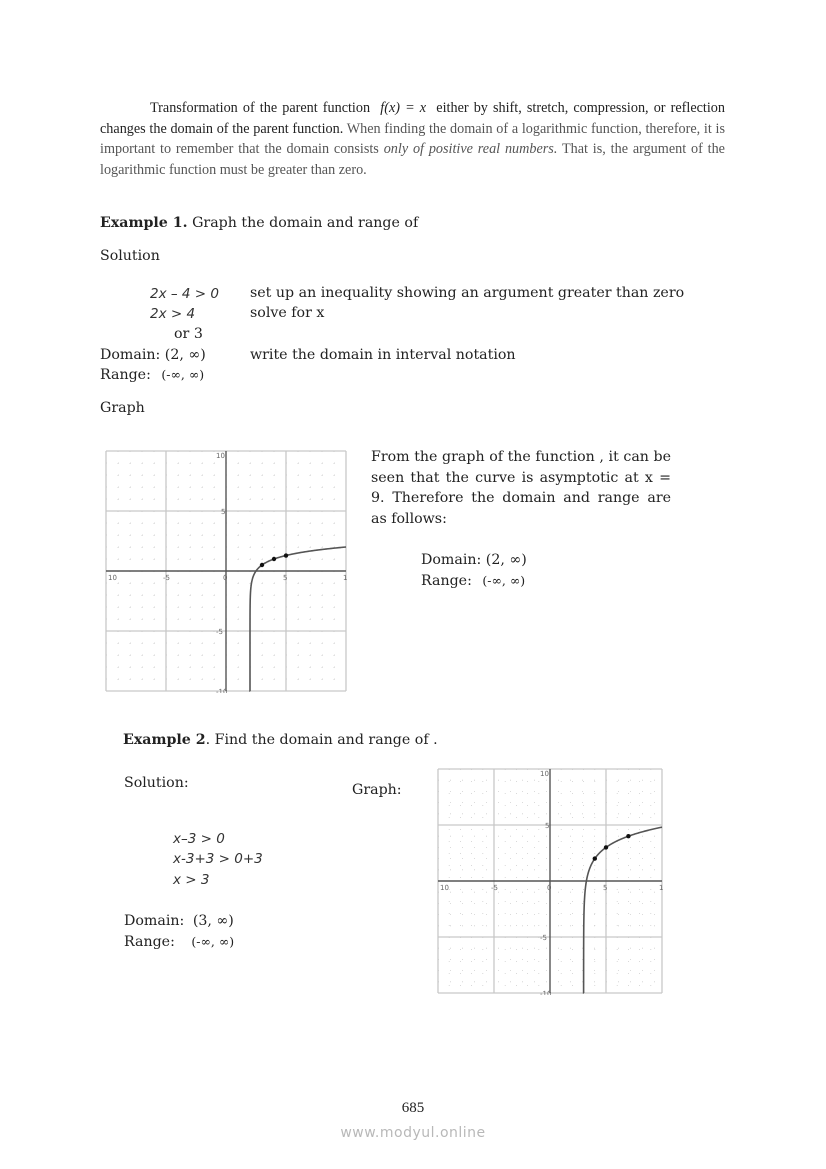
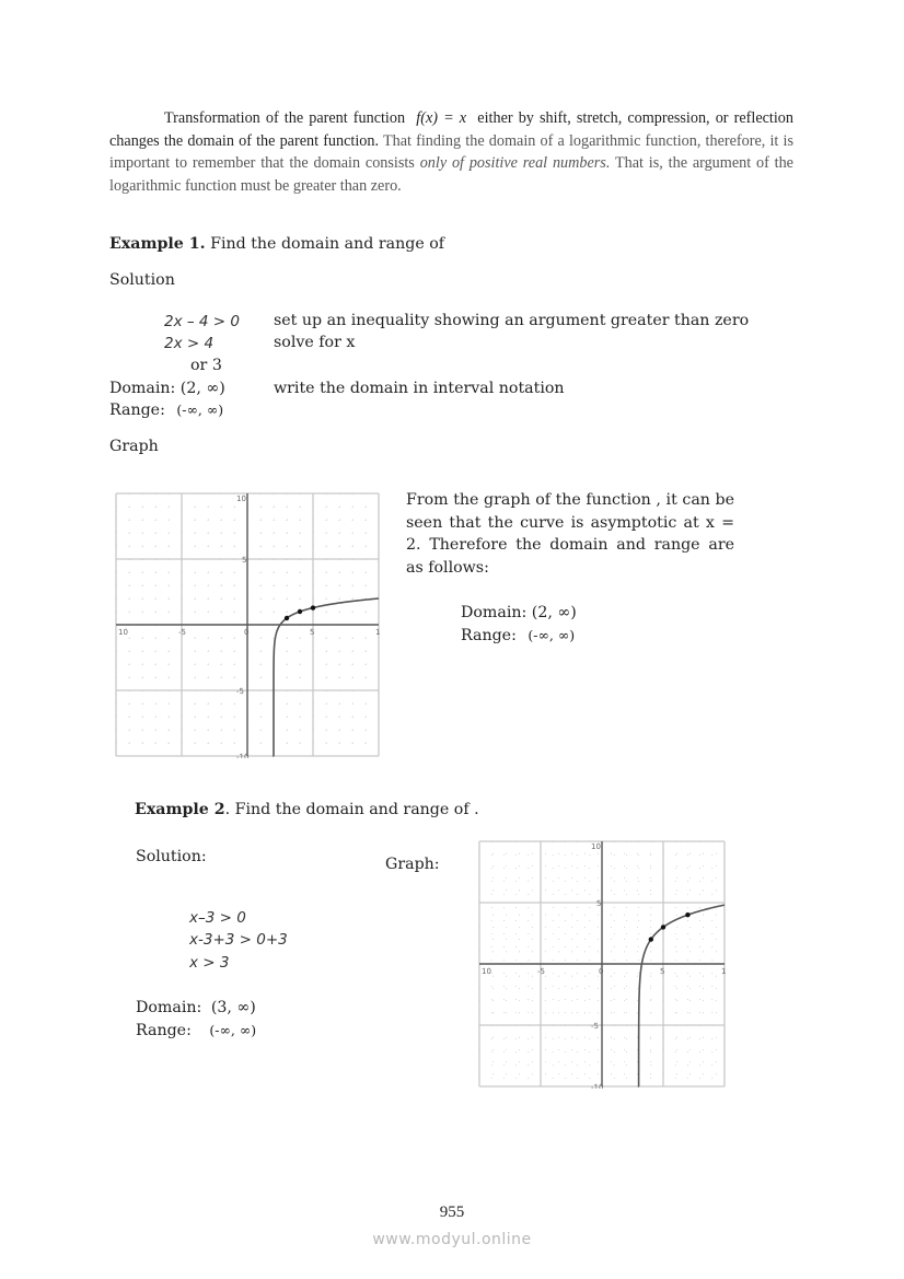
- Transformation of the parent function f(x) = x either by shift, stretch, compression, or reflection changes the domain of the parent function. When finding the domain of a logarithmic function, therefore, it is important to remember that the domain consists only of positive real numbers. That is, the argument of the logarithmic function must be greater than zero.
+ Transformation of the parent function f(x) = x either by shift, stretch, compression, or reflection changes the domain of the parent function. That finding the domain of a logarithmic function, therefore, it is important to remember that the domain consists only of positive real numbers. That is, the argument of the logarithmic function must be greater than zero.
- Example 1. Graph the domain and range of
+ Example 1. Find the domain and range of
  Solution
  2x – 4 > 0
  set up an inequality showing an argument greater than zero
  2x > 4
  solve for x
  or 3
  Domain: (2, ∞)
  write the domain in interval notation
  Range: (-∞, ∞)
  Graph
  10
  -5
  0
  5
  10
  5
  -5
  -10
- From the graph of the function , it can be seen that the curve is asymptotic at x = 9. Therefore the domain and range are as follows:
+ From the graph of the function , it can be seen that the curve is asymptotic at x = 2. Therefore the domain and range are as follows:
  Domain: (2, ∞)
  Range: (-∞, ∞)
  Example 2. Find the domain and range of .
  Solution:
  Graph:
  x–3 > 0
  x-3+3 > 0+3
  x > 3
  Domain: (3, ∞)
  Range: (-∞, ∞)
  10
  -5
  0
  5
  10
  5
  -5
  -10
- 685
+ 955
  www.modyul.online
